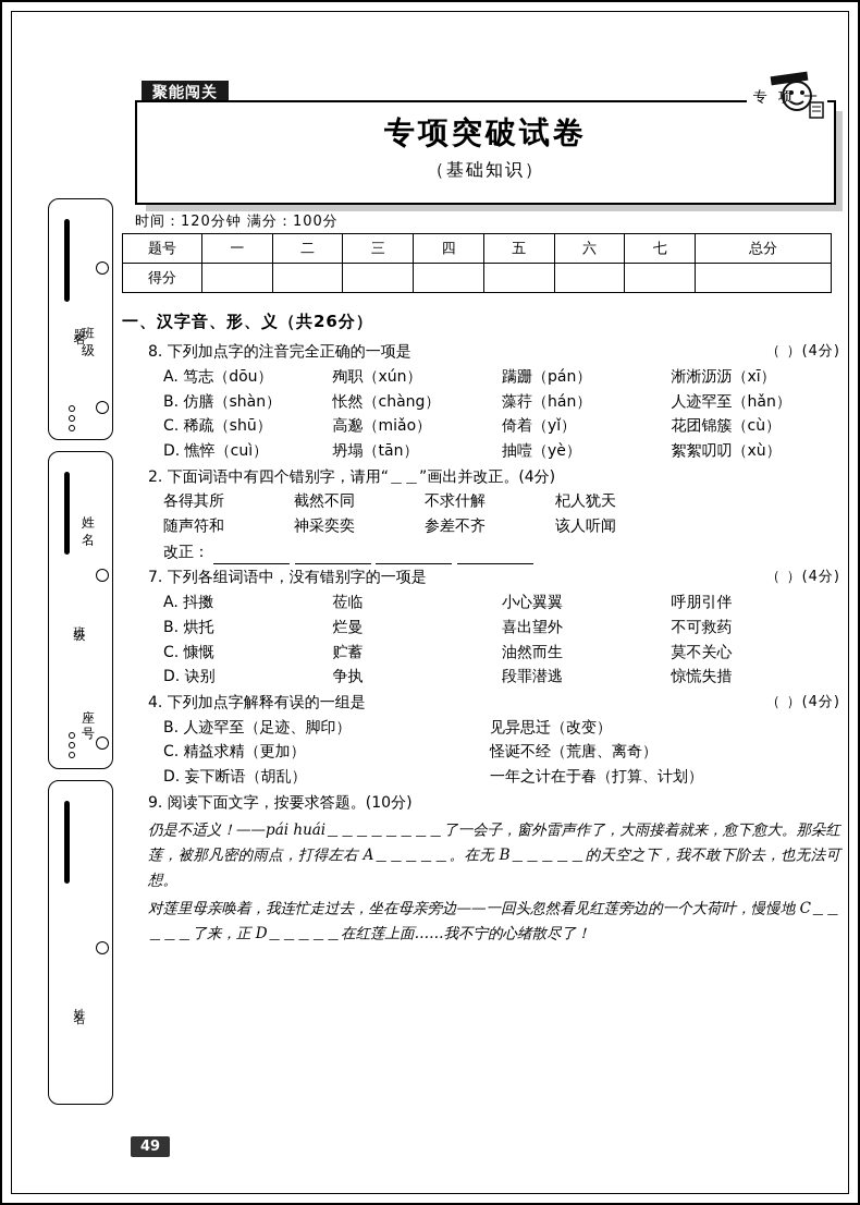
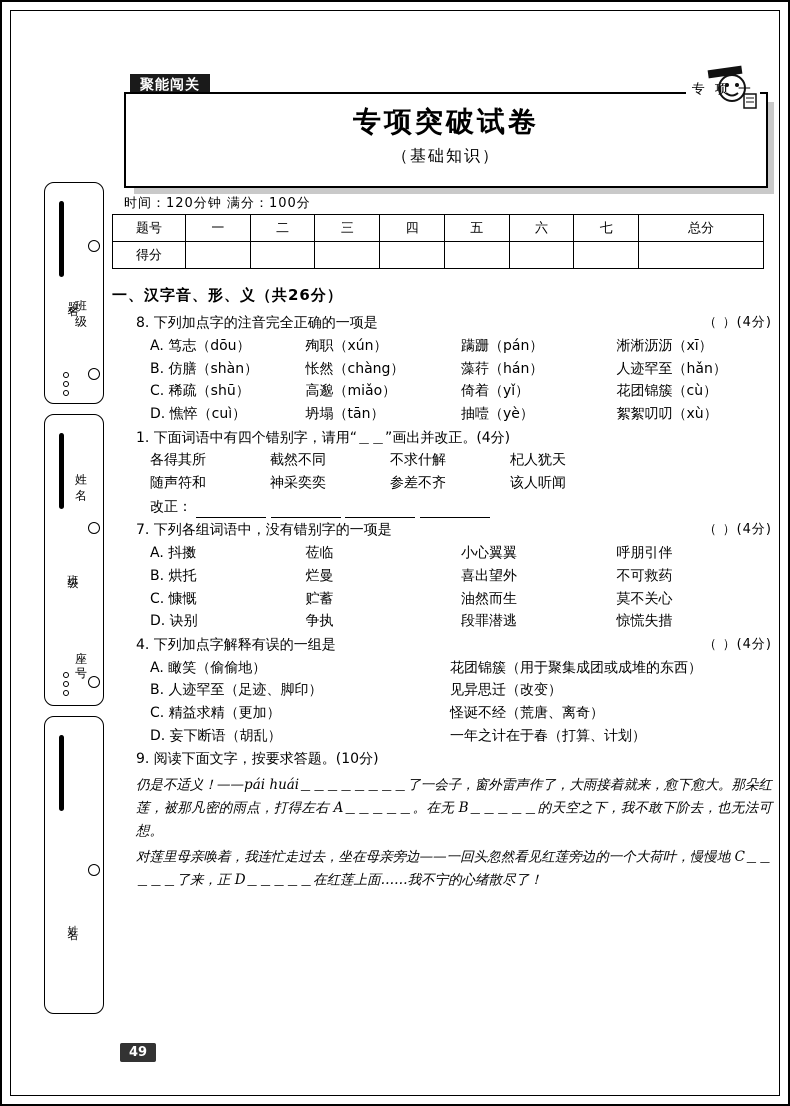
  聚能闯关
  专项突破试卷
  （基础知识）
  专 项 一
  时间：120分钟 满分：100分
  题号	一	二	三	四	五	六	七	总分
  得分
  一、汉字音、形、义（共26分）
  8. 下列加点字的注音完全正确的一项是
  （ ）(4分)
  A. 笃志（dōu）
  殉职（xún）
  蹒跚（pán）
  淅淅沥沥（xī）
  B. 仿膳（shàn）
  怅然（chàng）
  藻荇（hán）
  人迹罕至（hǎn）
  C. 稀疏（shū）
  高邈（miǎo）
  倚着（yǐ）
  花团锦簇（cù）
  D. 憔悴（cuì）
  坍塌（tān）
  抽噎（yè）
  絮絮叨叨（xù）
- 2. 下面词语中有四个错别字，请用“＿＿”画出并改正。(4分)
+ 1. 下面词语中有四个错别字，请用“＿＿”画出并改正。(4分)
  各得其所
  截然不同
  不求什解
  杞人犹天
  随声符和
  神采奕奕
  参差不齐
  该人听闻
  改正：
  7. 下列各组词语中，没有错别字的一项是
  （ ）(4分)
  A. 抖擞
  莅临
  小心翼翼
  呼朋引伴
  B. 烘托
  烂曼
  喜出望外
  不可救药
  C. 慷慨
  贮蓄
  油然而生
  莫不关心
  D. 诀别
  争执
  段罪潜逃
  惊慌失措
  4. 下列加点字解释有误的一组是
  （ ）(4分)
+ A. 瞰笑（偷偷地）
+ 花团锦簇（用于聚集成团或成堆的东西）
  B. 人迹罕至（足迹、脚印）
  见异思迁（改变）
  C. 精益求精（更加）
  怪诞不经（荒唐、离奇）
  D. 妄下断语（胡乱）
  一年之计在于春（打算、计划）
  9. 阅读下面文字，按要求答题。(10分)
  仍是不适义！——pái huái＿＿＿＿＿＿＿＿了一会子，窗外雷声作了，大雨接着就来，愈下愈大。那朵红莲，被那凡密的雨点，打得左右 A＿＿＿＿＿。在无 B＿＿＿＿＿的天空之下，我不敢下阶去，也无法可想。
  对莲里母亲唤着，我连忙走过去，坐在母亲旁边——一回头忽然看见红莲旁边的一个大荷叶，慢慢地 C＿＿＿＿＿了来，正 D＿＿＿＿＿在红莲上面……我不宁的心绪散尽了！
  49
